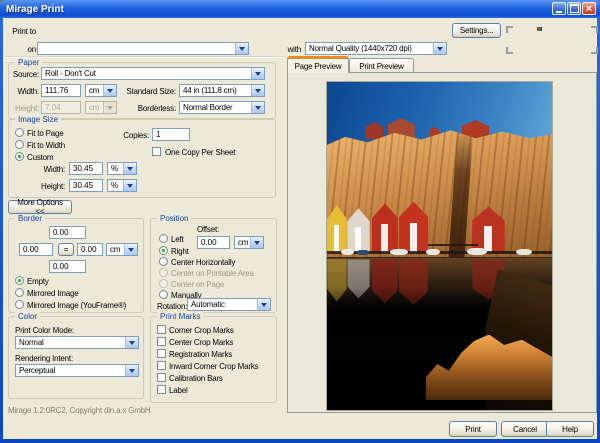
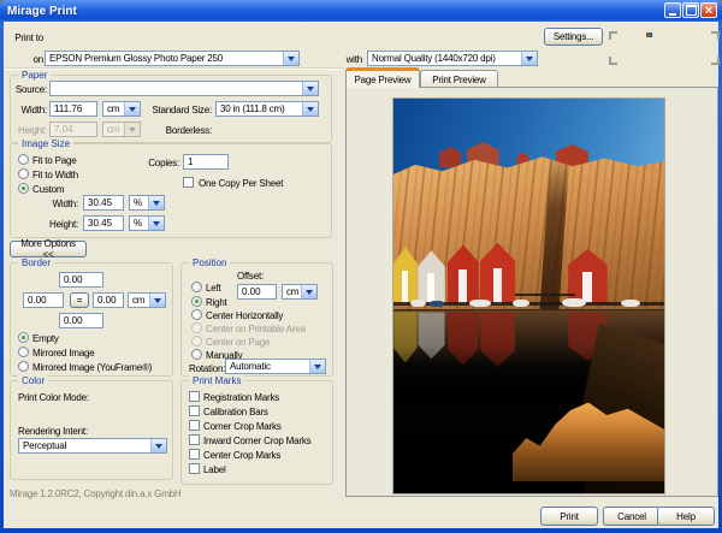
  Mirage Print
  Print to
  Settings...
  on
+ EPSON Premium Glossy Photo Paper 250
  with
  Normal Quality (1440x720 dpi)
  Paper
  Source:
- Roll - Don't Cut
  Width:
  111.76
  cm
  Standard Size:
- 44 in (111.8 cm)
+ 30 in (111.8 cm)
  Height:
  7,04
  cm
  Borderless:
- Normal Border
  Image Size
  Fit to Page
  Fit to Width
  Custom
  Copies:
  1
  One Copy Per Sheet
  Width:
  30.45
  %
  Height:
  30.45
  %
  More Options <<
  Border
  0.00
  0.00
  =
  0.00
  cm
  0.00
  Empty
  Mirrored Image
  Mirrored Image (YouFrame®)
  Position
  Offset:
  Left
  Right
  0.00
  cm
  Center Horizontally
  Center on Printable Area
  Center on Page
  Manually
  Rotation
  Automatic
  Color
  Print Color Mode:
- Normal
  Rendering Intent:
  Perceptual
  Print Marks
- Corner Crop Marks
+ Registration Marks
- Center Crop Marks
+ Calibration Bars
- Registration Marks
+ Corner Crop Marks
  Inward Corner Crop Marks
- Calibration Bars
+ Center Crop Marks
  Label
  Page Preview
  Print Preview
  Mirage 1.2.0RC2, Copyright din.a.x GmbH
  Print
  Cancel
  Help
